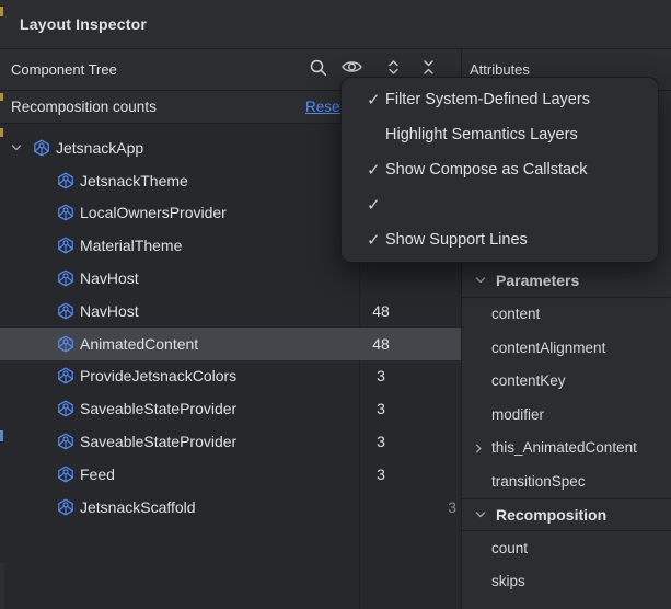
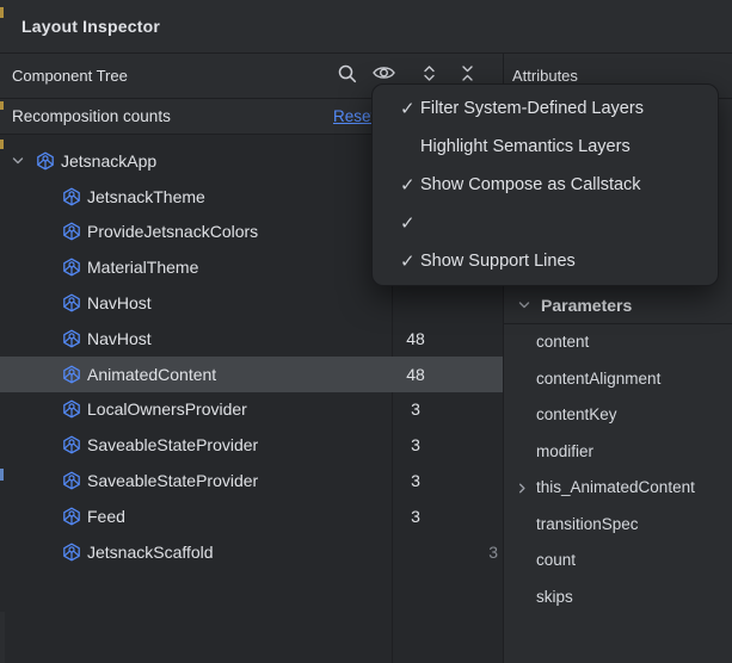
  Layout Inspector
  Component Tree
  Attributes
  Recomposition counts
  Rese
  JetsnackApp
  JetsnackTheme
- LocalOwnersProvider
+ ProvideJetsnackColors
  MaterialTheme
  NavHost
  NavHost
  48
  AnimatedContent
  48
- ProvideJetsnackColors
+ LocalOwnersProvider
  3
  SaveableStateProvider
  3
  SaveableStateProvider
  3
  Feed
  3
  JetsnackScaffold
  3
  Parameters
  content
  contentAlignment
  contentKey
  modifier
  this_AnimatedContent
  transitionSpec
- Recomposition
  count
  skips
  ✓
  Filter System-Defined Layers
  Highlight Semantics Layers
  ✓
  Show Compose as Callstack
  ✓
  ✓
  Show Support Lines
